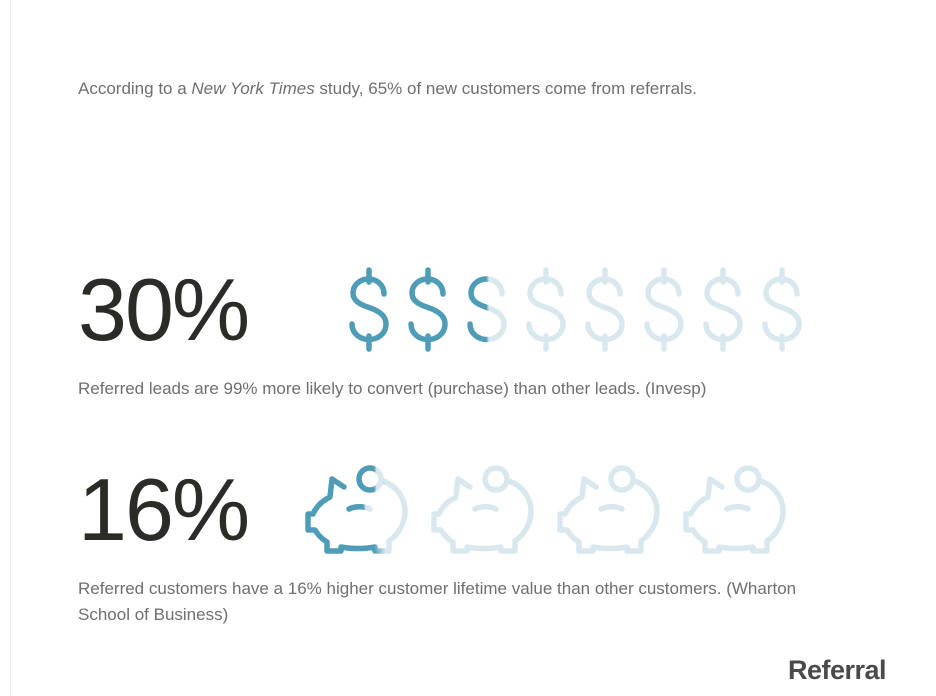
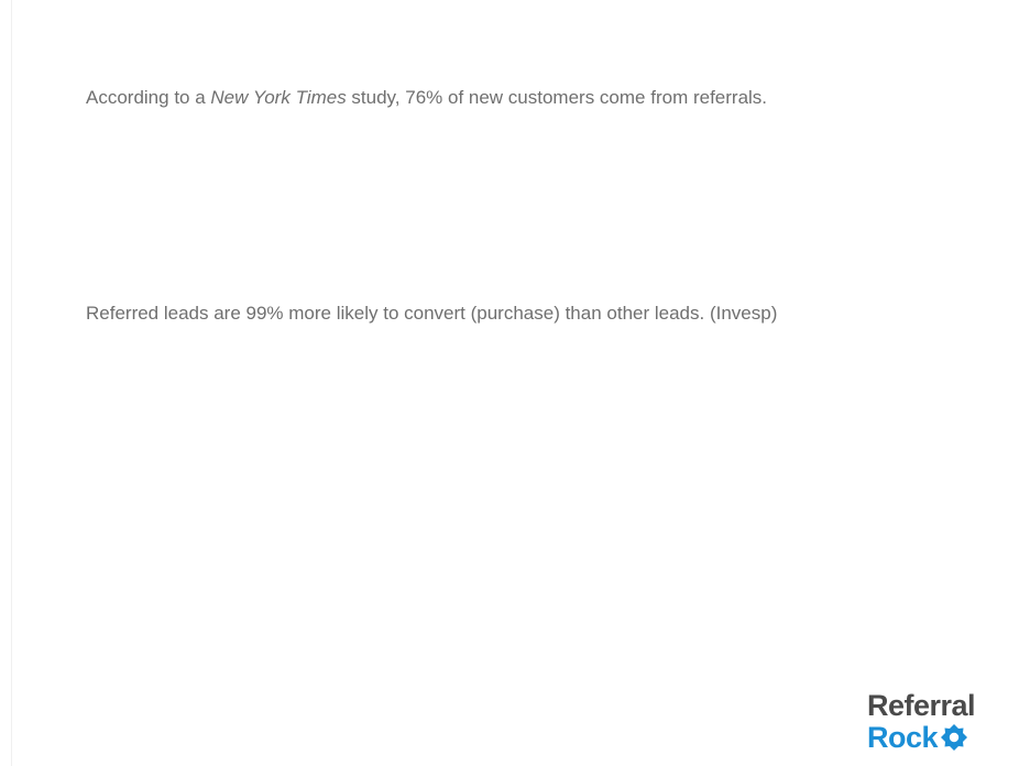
- According to a New York Times study, 65% of new customers come from referrals.
+ According to a New York Times study, 76% of new customers come from referrals.
- 30%
  Referred leads are 99% more likely to convert (purchase) than other leads. (Invesp)
- 16%
- Referred customers have a 16% higher customer lifetime value than other customers. (Wharton School of Business)
  Referral
+ Rock
